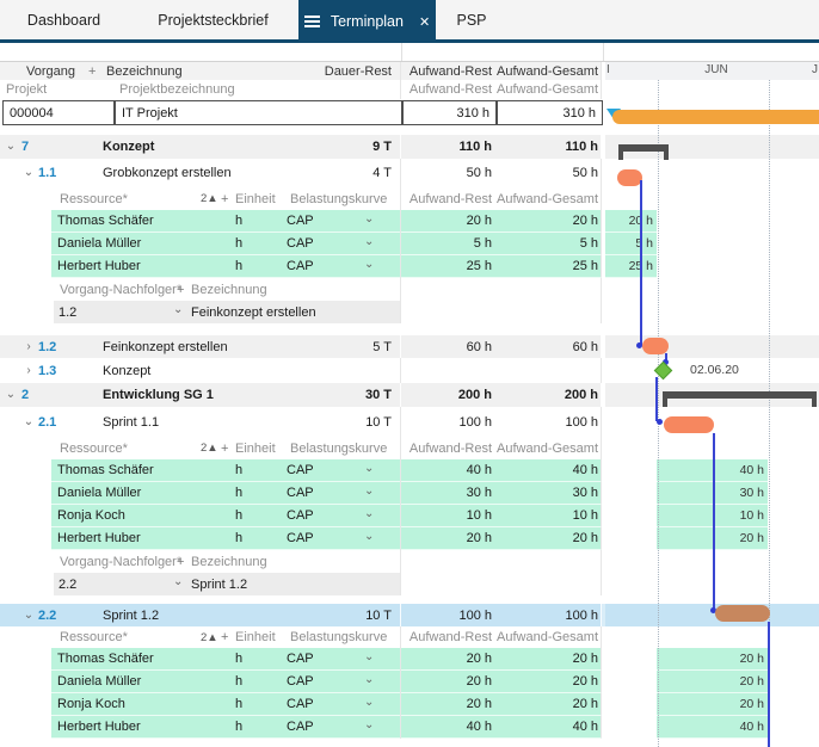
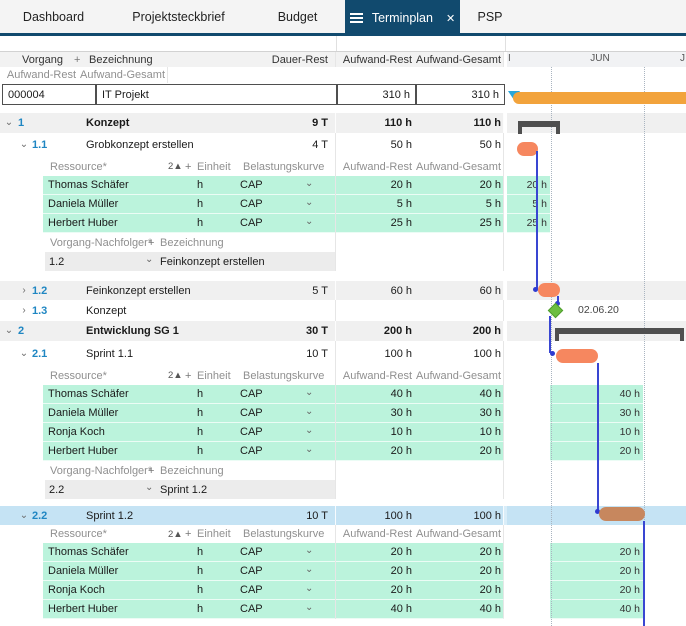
  Dashboard
  Projektsteckbrief
+ Budget
  Terminplan
  ✕
  PSP
  Vorgang
  +
  Bezeichnung
  Dauer-Rest
  Aufwand-Rest
  Aufwand-Gesamt
- Projekt
- Projektbezeichnung
  Aufwand-Rest
  Aufwand-Gesamt
  000004
  IT Projekt
  310 h
  310 h
  ⌄
- 7
+ 1
  Konzept
  9 T
  110 h
  110 h
  ⌄
  1.1
  Grobkonzept erstellen
  4 T
  50 h
  50 h
  Ressource*
  2▲
  +
  Einheit
  Belastungskurve
  Aufwand-Rest
  Aufwand-Gesamt
  Thomas Schäfer
  h
  CAP
  ⌄
  20 h
  20 h
  Daniela Müller
  h
  CAP
  ⌄
  5 h
  5 h
  Herbert Huber
  h
  CAP
  ⌄
  25 h
  25 h
  Vorgang-Nachfolger*
  +
  Bezeichnung
  1.2
  ⌄
  Feinkonzept erstellen
  ›
  1.2
  Feinkonzept erstellen
  5 T
  60 h
  60 h
  ›
  1.3
  Konzept
  ⌄
  2
  Entwicklung SG 1
  30 T
  200 h
  200 h
  ⌄
  2.1
  Sprint 1.1
  10 T
  100 h
  100 h
  Ressource*
  2▲
  +
  Einheit
  Belastungskurve
  Aufwand-Rest
  Aufwand-Gesamt
  Thomas Schäfer
  h
  CAP
  ⌄
  40 h
  40 h
  40 h
  Daniela Müller
  h
  CAP
  ⌄
  30 h
  30 h
  30 h
  Ronja Koch
  h
  CAP
  ⌄
  10 h
  10 h
  10 h
  Herbert Huber
  h
  CAP
  ⌄
  20 h
  20 h
  20 h
  Vorgang-Nachfolger*
  +
  Bezeichnung
  2.2
  ⌄
  Sprint 1.2
  ⌄
  2.2
  Sprint 1.2
  10 T
  100 h
  100 h
  Ressource*
  2▲
  +
  Einheit
  Belastungskurve
  Aufwand-Rest
  Aufwand-Gesamt
  Thomas Schäfer
  h
  CAP
  ⌄
  20 h
  20 h
  20 h
  Daniela Müller
  h
  CAP
  ⌄
  20 h
  20 h
  20 h
  Ronja Koch
  h
  CAP
  ⌄
  20 h
  20 h
  20 h
  Herbert Huber
  h
  CAP
  ⌄
  40 h
  40 h
  40 h
  I
  JUN
  J
  02.06.20
